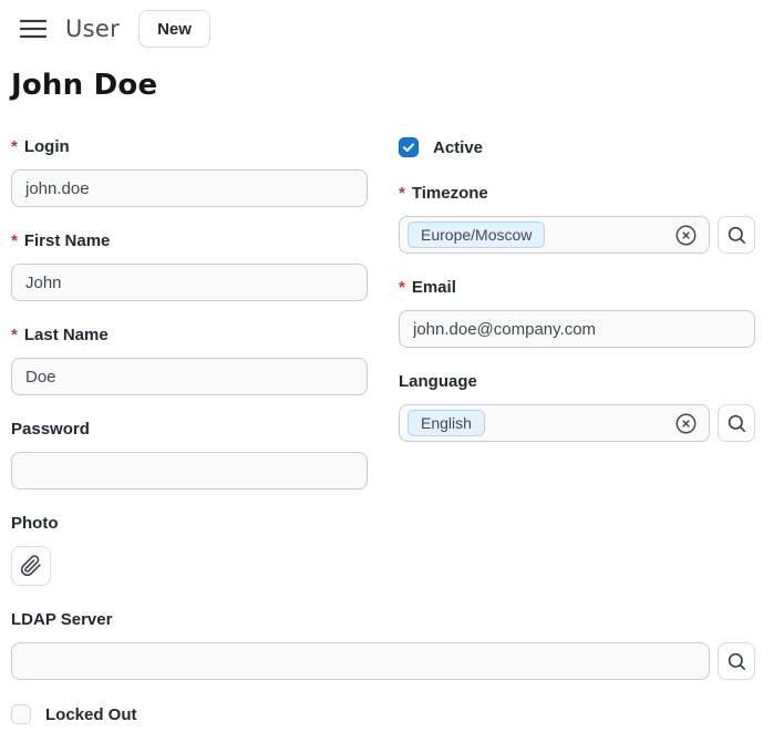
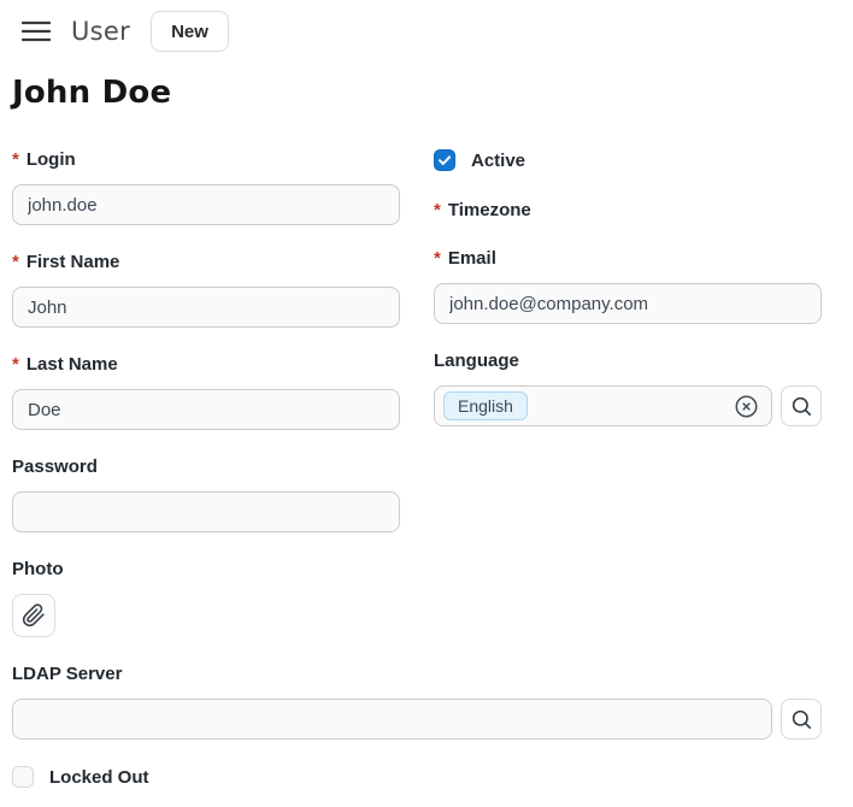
  User
  New
  John Doe
  *
  Login
  john.doe
  *
  First Name
  John
  *
  Last Name
  Doe
  Password
  Photo
  Active
  *
  Timezone
- Europe/Moscow
  *
  Email
  john.doe@company.com
  Language
  English
  LDAP Server
  Locked Out
